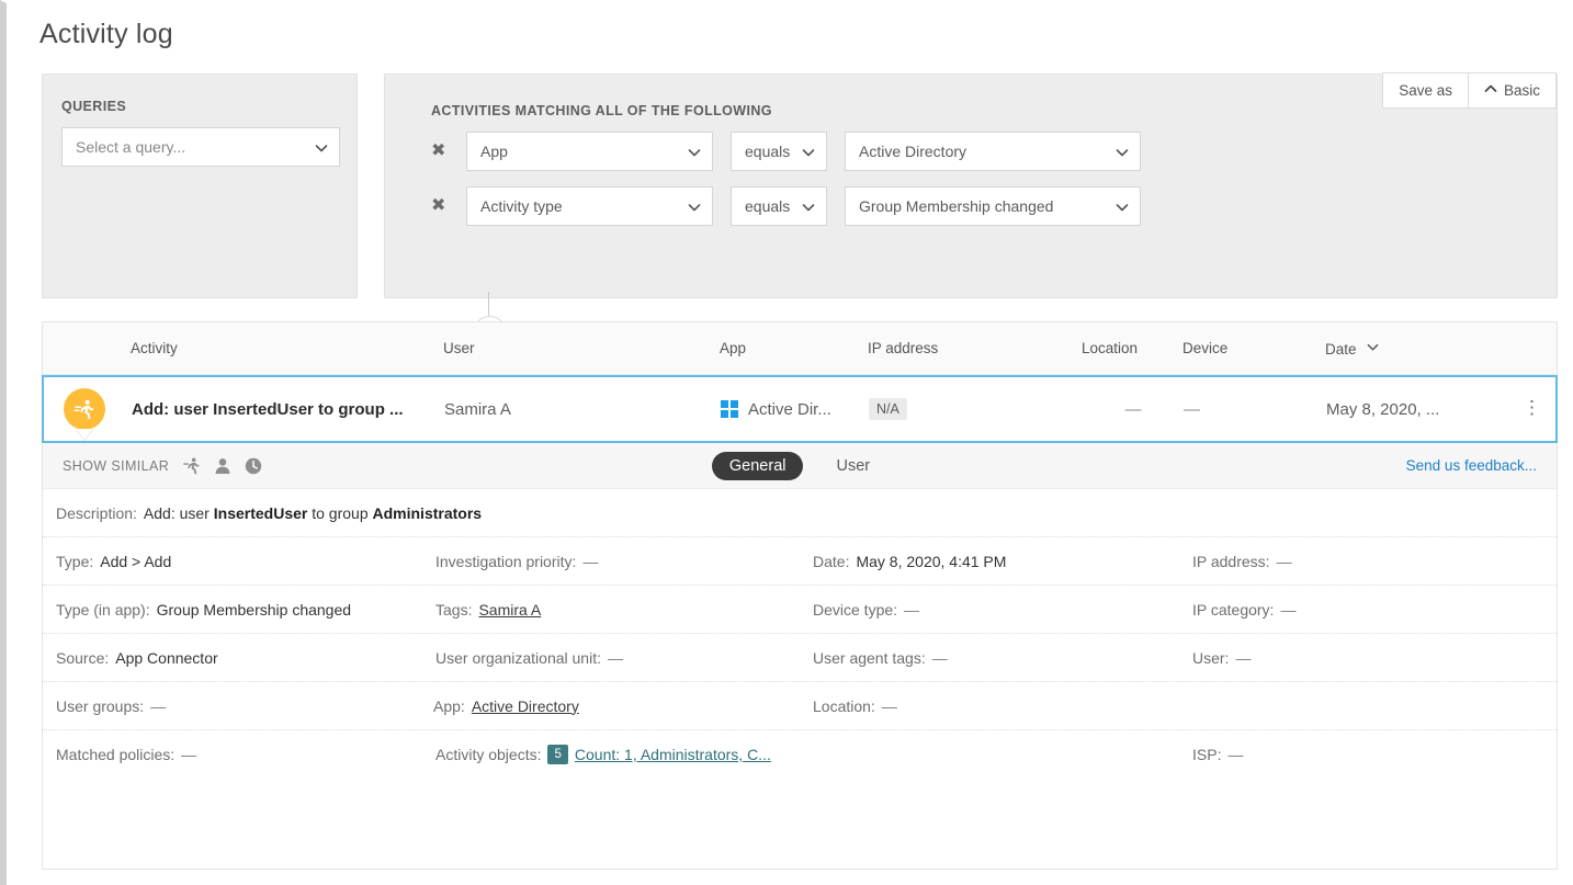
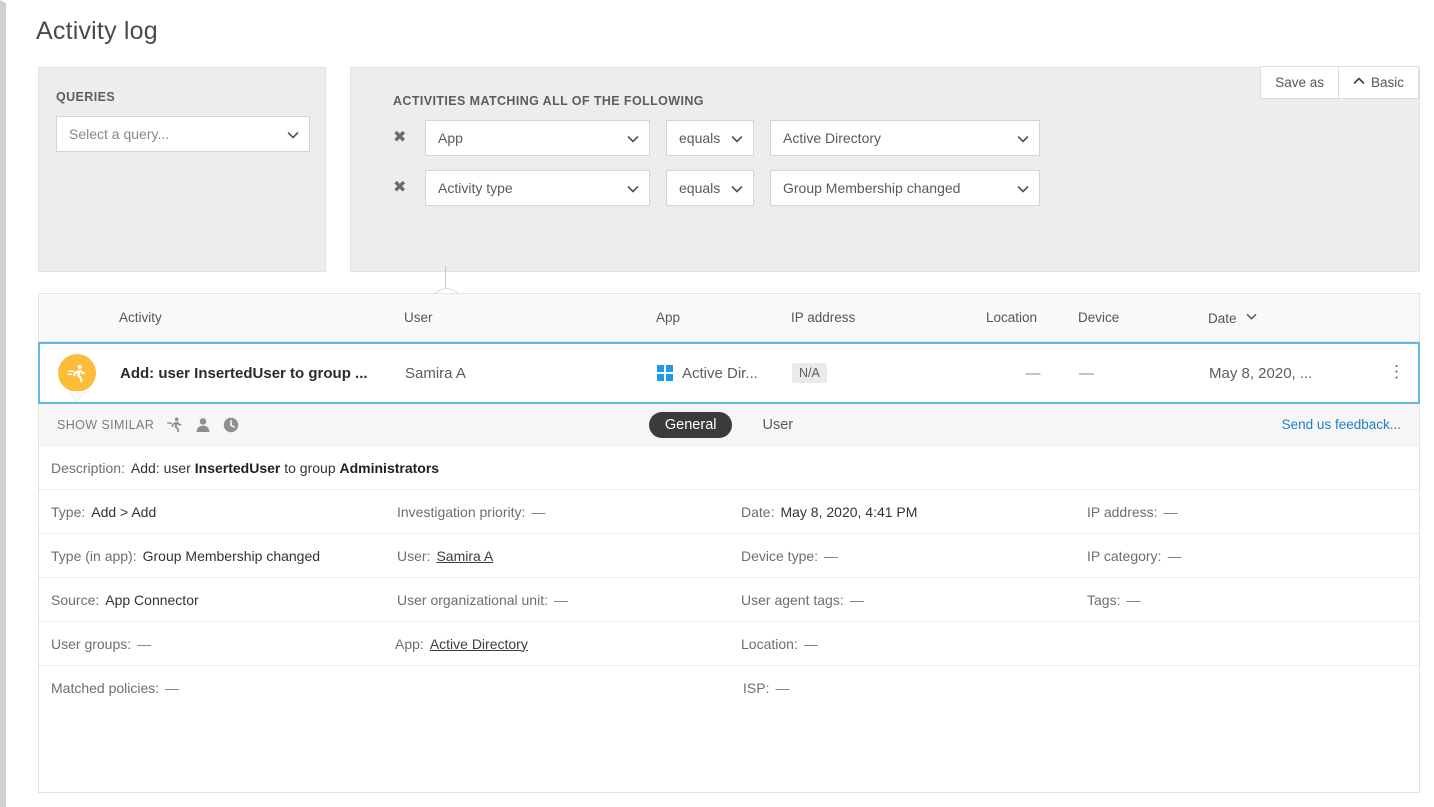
  Activity log
  QUERIES
  Select a query...
  ACTIVITIES MATCHING ALL OF THE FOLLOWING
  Save as
  Basic
  ✖
  App
  equals
  Active Directory
  ✖
  Activity type
  equals
  Group Membership changed
  Activity
  User
  App
  IP address
  Location
  Device
  Date
  Add: user InsertedUser to group ...
  Samira A
  Active Dir...
  N/A
  —
  —
  May 8, 2020, ...
  ⋮
  SHOW SIMILAR
  General
  User
  Send us feedback...
  Description:
  Add: user InsertedUser to group Administrators
  Type:
  Add > Add
  Investigation priority:
  —
  Date:
  May 8, 2020, 4:41 PM
  IP address:
  —
  Type (in app):
  Group Membership changed
- Tags:
+ User:
  Samira A
  Device type:
  —
  IP category:
  —
  Source:
  App Connector
  User organizational unit:
  —
  User agent tags:
  —
- User:
+ Tags:
  —
  User groups:
  —
  App:
  Active Directory
  Location:
  —
  Matched policies:
  —
- Activity objects:
- 5
- Count: 1, Administrators, C...
  ISP:
  —
